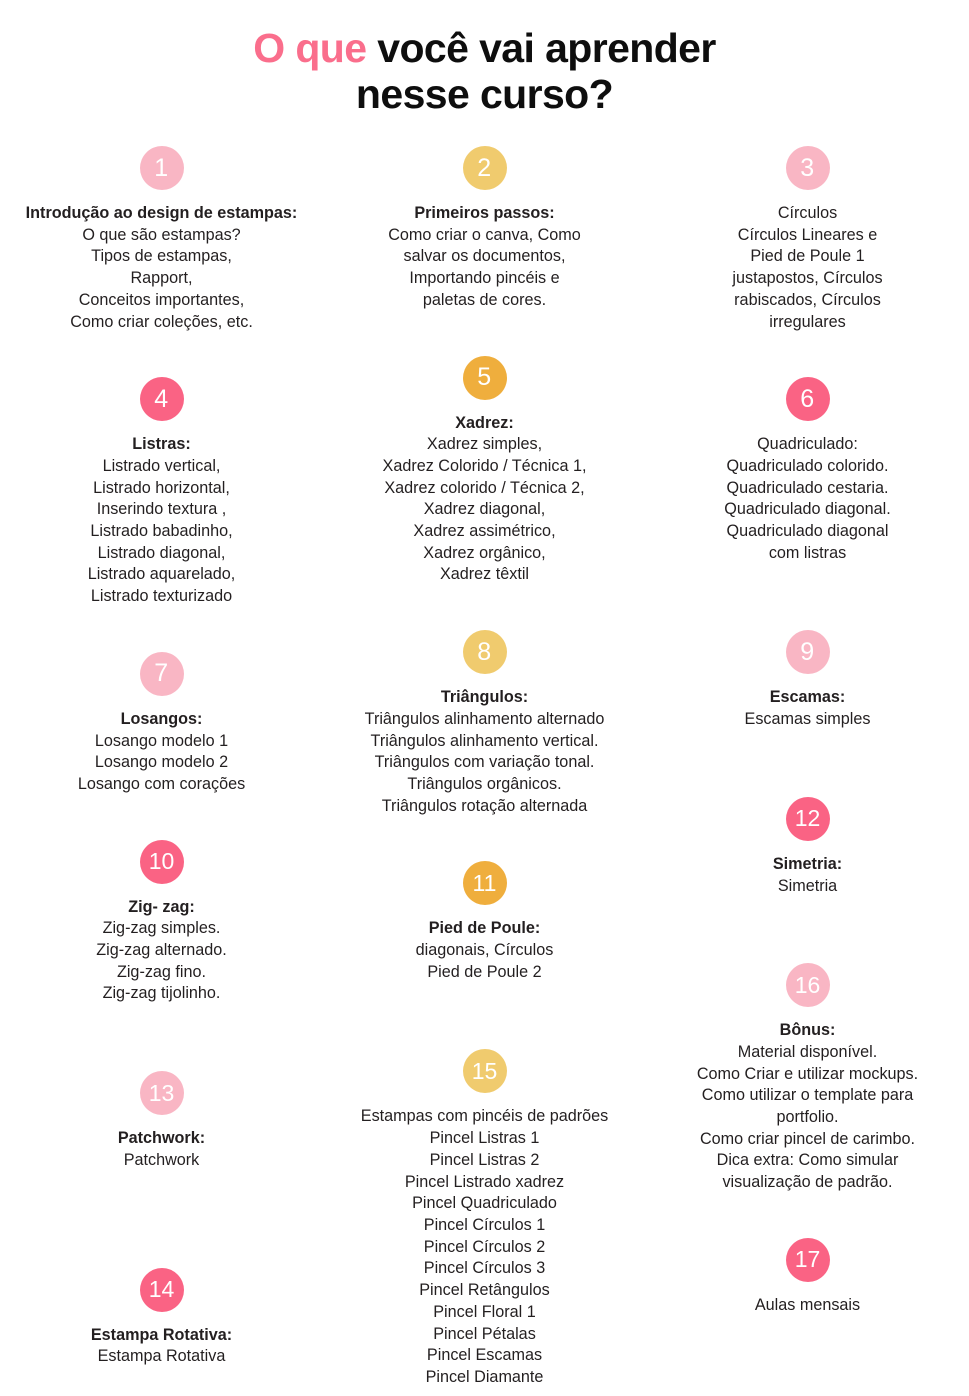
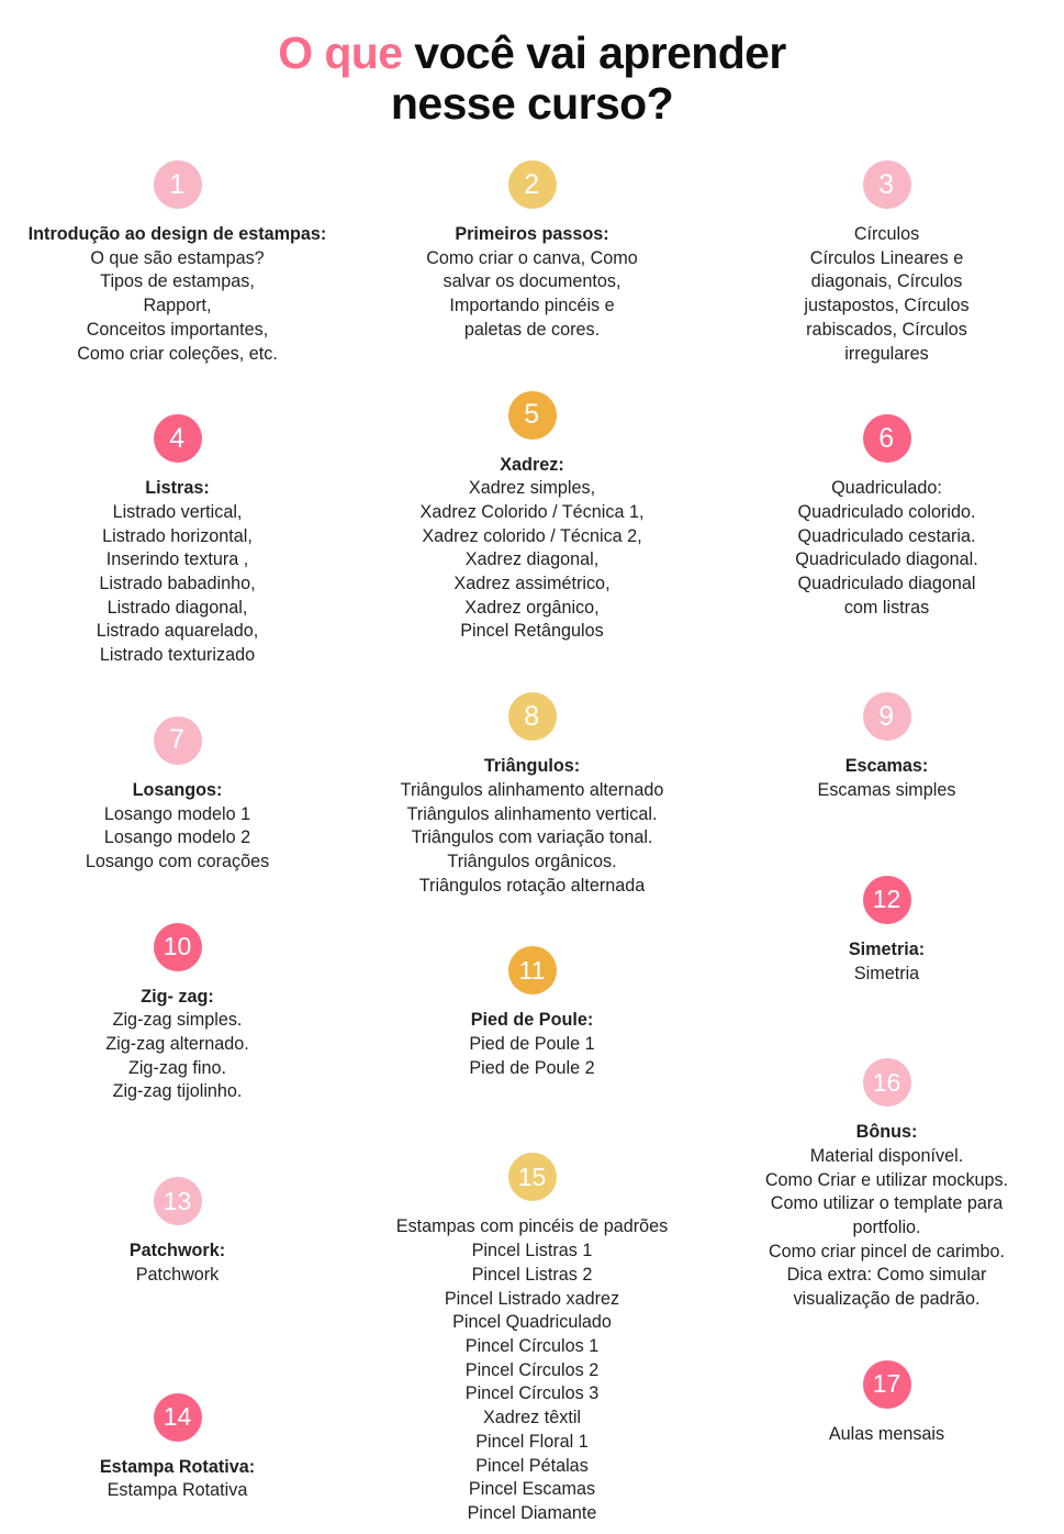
  O que você vai aprender
  nesse curso?
  1
  Introdução ao design de estampas:
  O que são estampas?
  Tipos de estampas,
  Rapport,
  Conceitos importantes,
  Como criar coleções, etc.
  4
  Listras:
  Listrado vertical,
  Listrado horizontal,
  Inserindo textura ,
  Listrado babadinho,
  Listrado diagonal,
  Listrado aquarelado,
  Listrado texturizado
  7
  Losangos:
  Losango modelo 1
  Losango modelo 2
  Losango com corações
  10
  Zig- zag:
  Zig-zag simples.
  Zig-zag alternado.
  Zig-zag fino.
  Zig-zag tijolinho.
  13
  Patchwork:
  Patchwork
  14
  Estampa Rotativa:
  Estampa Rotativa
  2
  Primeiros passos:
  Como criar o canva, Como
  salvar os documentos,
  Importando pincéis e
  paletas de cores.
  5
  Xadrez:
  Xadrez simples,
  Xadrez Colorido / Técnica 1,
  Xadrez colorido / Técnica 2,
  Xadrez diagonal,
  Xadrez assimétrico,
  Xadrez orgânico,
- Xadrez têxtil
+ Pincel Retângulos
  8
  Triângulos:
  Triângulos alinhamento alternado
  Triângulos alinhamento vertical.
  Triângulos com variação tonal.
  Triângulos orgânicos.
  Triângulos rotação alternada
  11
  Pied de Poule:
- diagonais, Círculos
+ Pied de Poule 1
  Pied de Poule 2
  15
  Estampas com pincéis de padrões
  Pincel Listras 1
  Pincel Listras 2
  Pincel Listrado xadrez
  Pincel Quadriculado
  Pincel Círculos 1
  Pincel Círculos 2
  Pincel Círculos 3
- Pincel Retângulos
+ Xadrez têxtil
  Pincel Floral 1
  Pincel Pétalas
  Pincel Escamas
  Pincel Diamante
  3
  Círculos
  Círculos Lineares e
- Pied de Poule 1
+ diagonais, Círculos
  justapostos, Círculos
  rabiscados, Círculos
  irregulares
  6
  Quadriculado:
  Quadriculado colorido.
  Quadriculado cestaria.
  Quadriculado diagonal.
  Quadriculado diagonal
  com listras
  9
  Escamas:
  Escamas simples
  12
  Simetria:
  Simetria
  16
  Bônus:
  Material disponível.
  Como Criar e utilizar mockups.
  Como utilizar o template para
  portfolio.
  Como criar pincel de carimbo.
  Dica extra: Como simular
  visualização de padrão.
  17
  Aulas mensais
